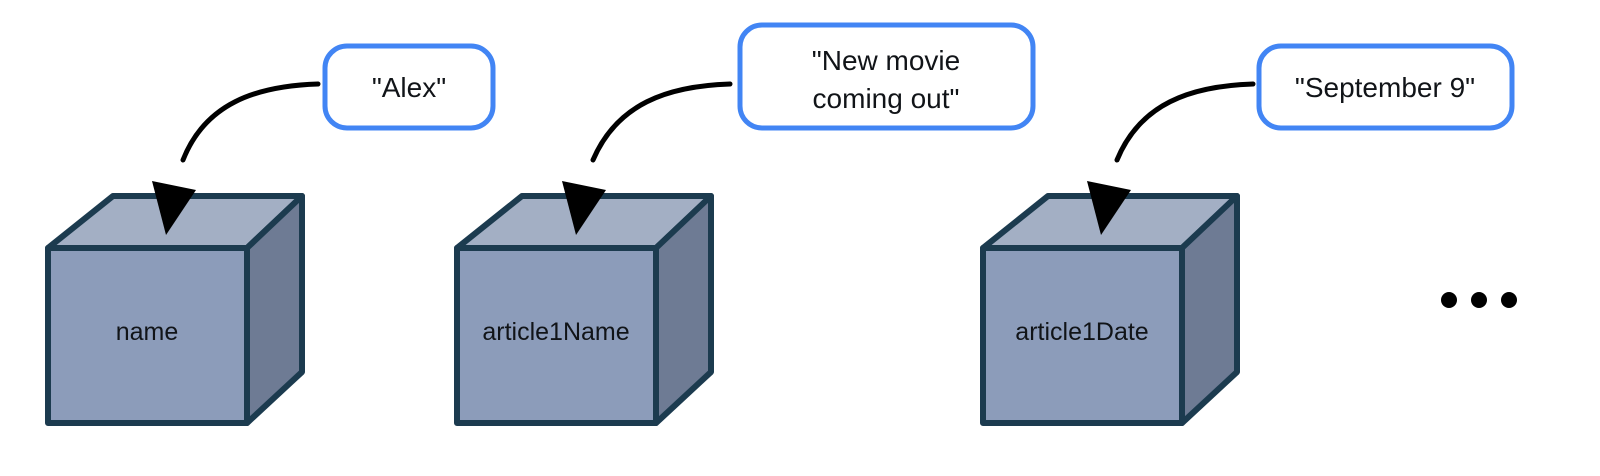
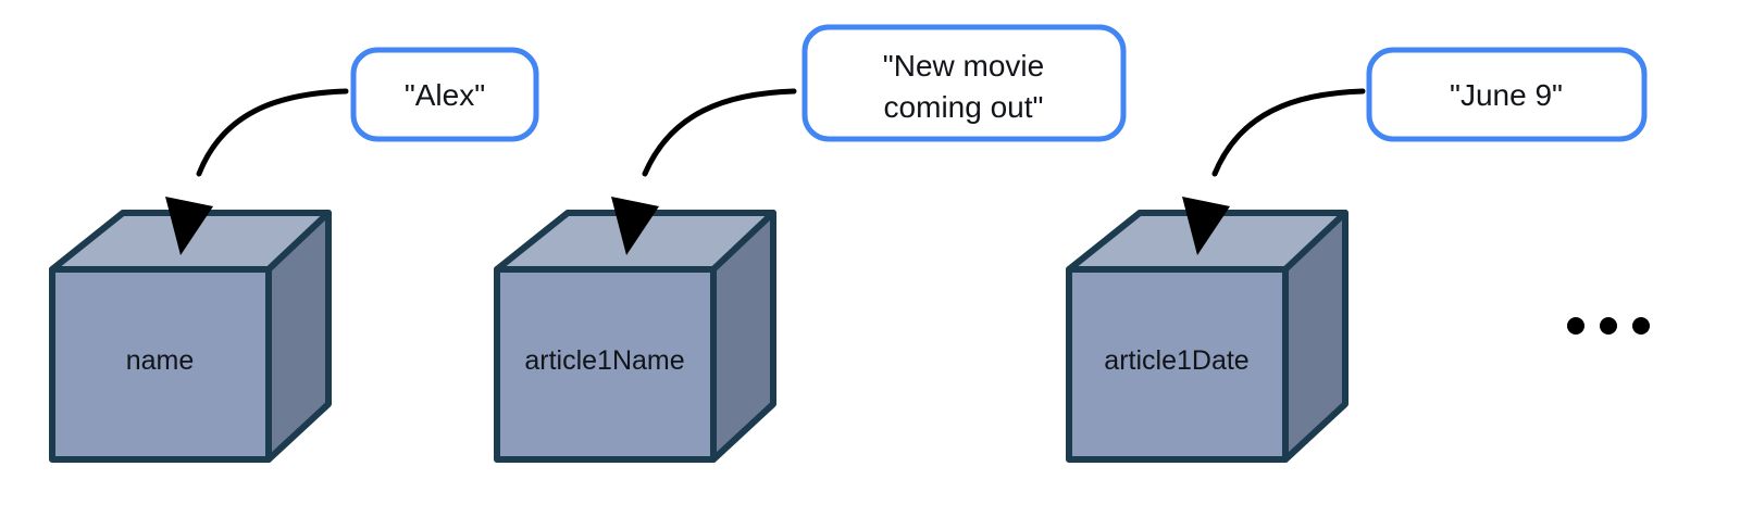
  name
  article1Name
  article1Date
  "Alex"
  "New movie
  coming out"
- "September 9"
+ "June 9"
